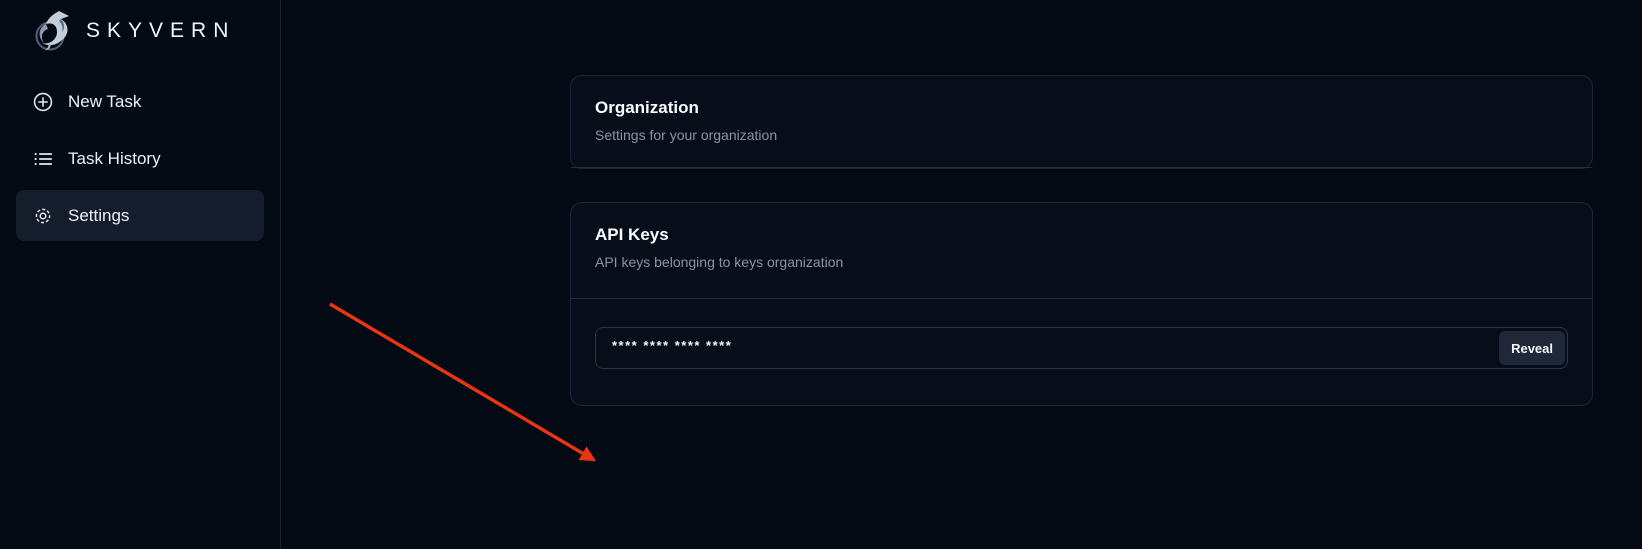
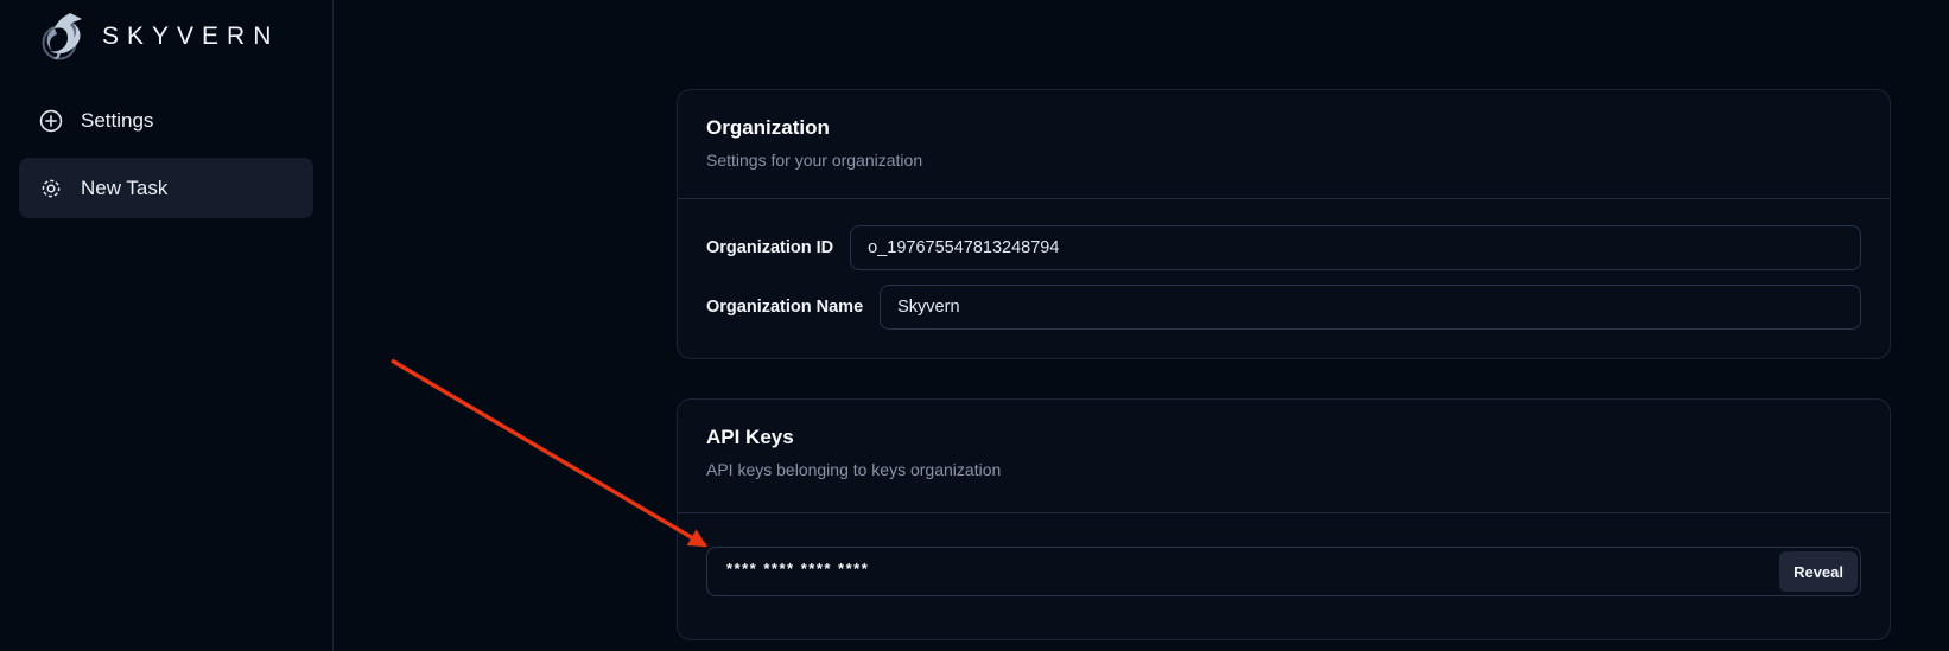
  SKYVERN
- New Task
+ Settings
- Task History
- Settings
+ New Task
  Organization
  Settings for your organization
+ Organization ID
+ o_197675547813248794
+ Organization Name
+ Skyvern
  API Keys
  API keys belonging to keys organization
  **** **** **** ****
  Reveal
